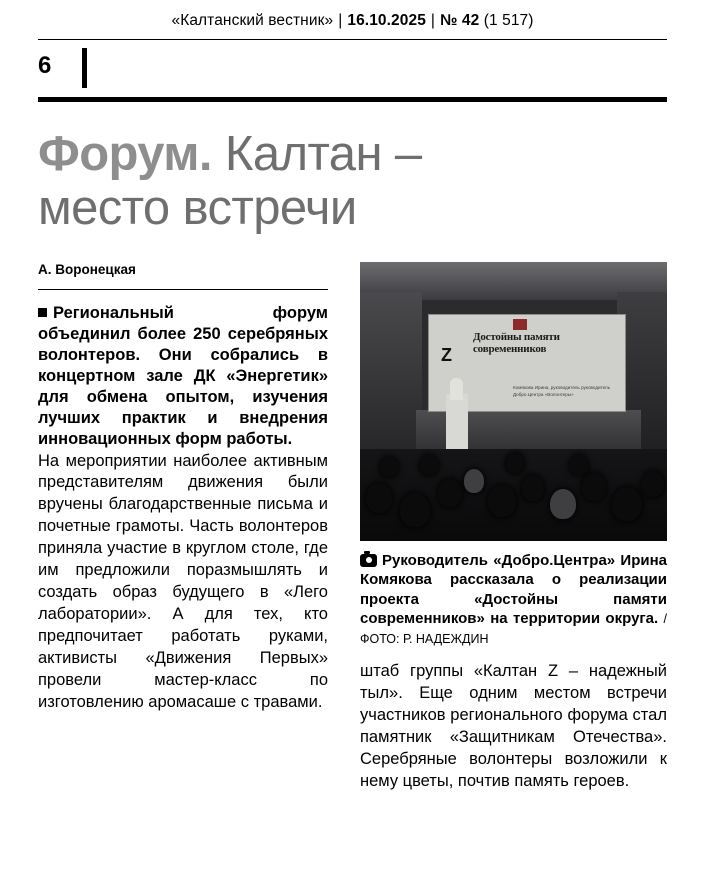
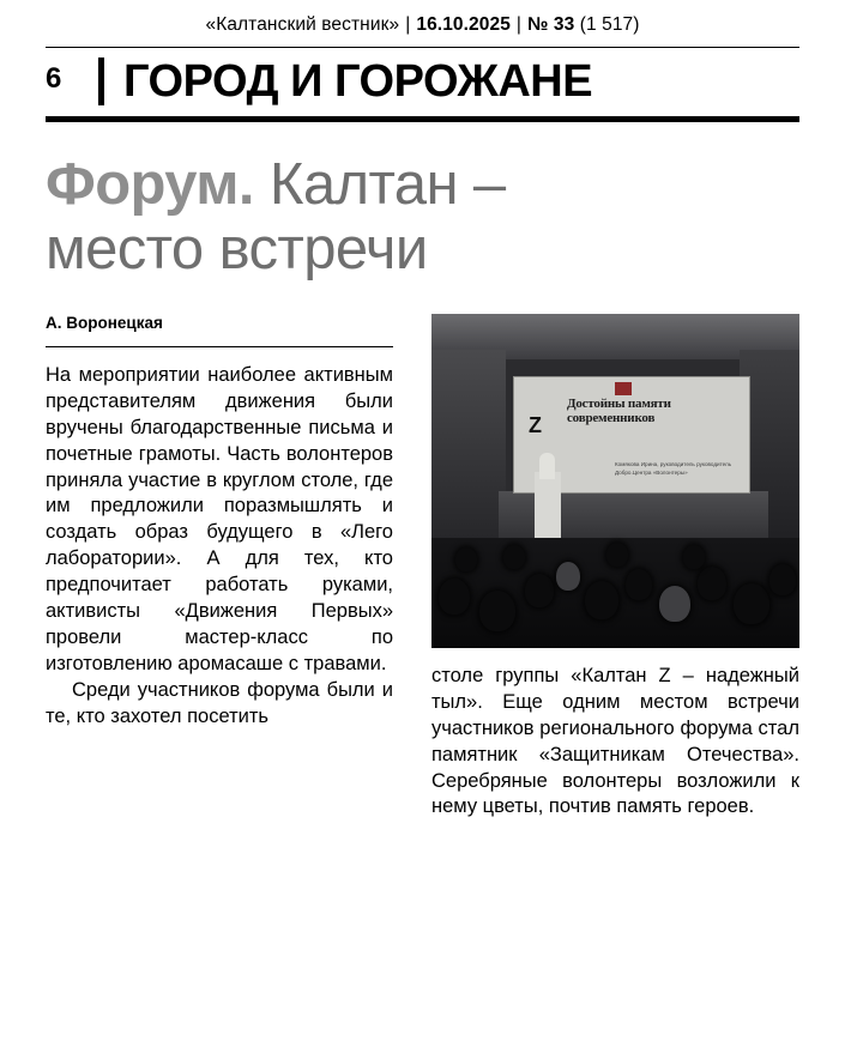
- «Калтанский вестник» | 16.10.2025 | № 42 (1 517)
+ «Калтанский вестник» | 16.10.2025 | № 33 (1 517)
  6
+ ГОРОД И ГОРОЖАНЕ
  Форум. Калтан –
  место встречи
  А. Воронецкая
- Региональный форум объединил более 250 серебряных волонтеров. Они собрались в концертном зале ДК «Энергетик» для обмена опытом, изучения лучших практик и внедрения инновационных форм работы.
  На мероприятии наиболее активным представителям движения были вручены благодарственные письма и почетные грамоты. Часть волонтеров приняла участие в круглом столе, где им предложили поразмышлять и создать образ будущего в «Лего лаборатории». А для тех, кто предпочитает работать руками, активисты «Движения Первых» провели мастер-класс по изготовлению аромасаше с травами.
+ Среди участников форума были и те, кто захотел посетить
  Z
  Достойны памяти
  современников
- Руководитель «Добро.Центра» Ирина Комякова рассказала о реализации проекта «Достойны памяти современников» на территории округа. /ФОТО: Р. НАДЕЖДИН
- штаб группы «Калтан Z – надежный тыл». Еще одним местом встречи участников регионального форума стал памятник «Защитникам Отечества». Серебряные волонтеры возложили к нему цветы, почтив память героев.
+ столе группы «Калтан Z – надежный тыл». Еще одним местом встречи участников регионального форума стал памятник «Защитникам Отечества». Серебряные волонтеры возложили к нему цветы, почтив память героев.
